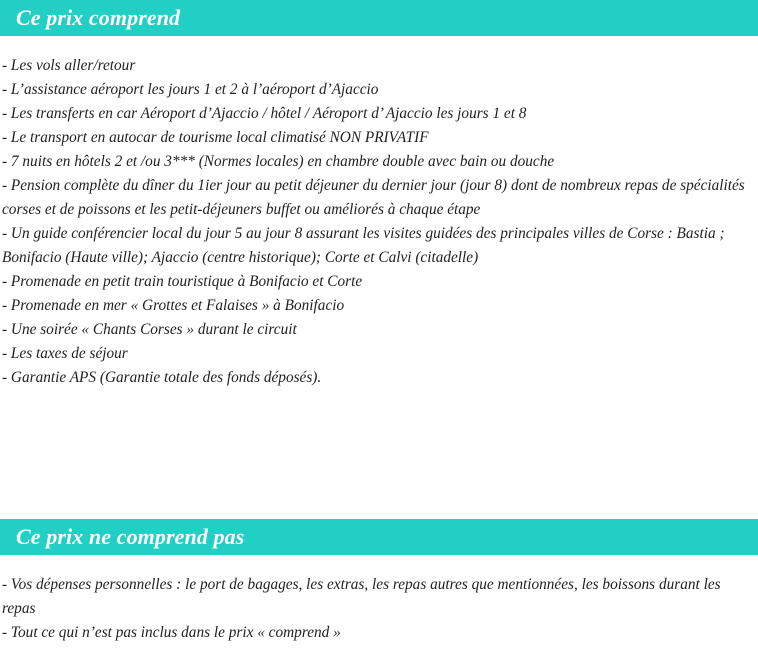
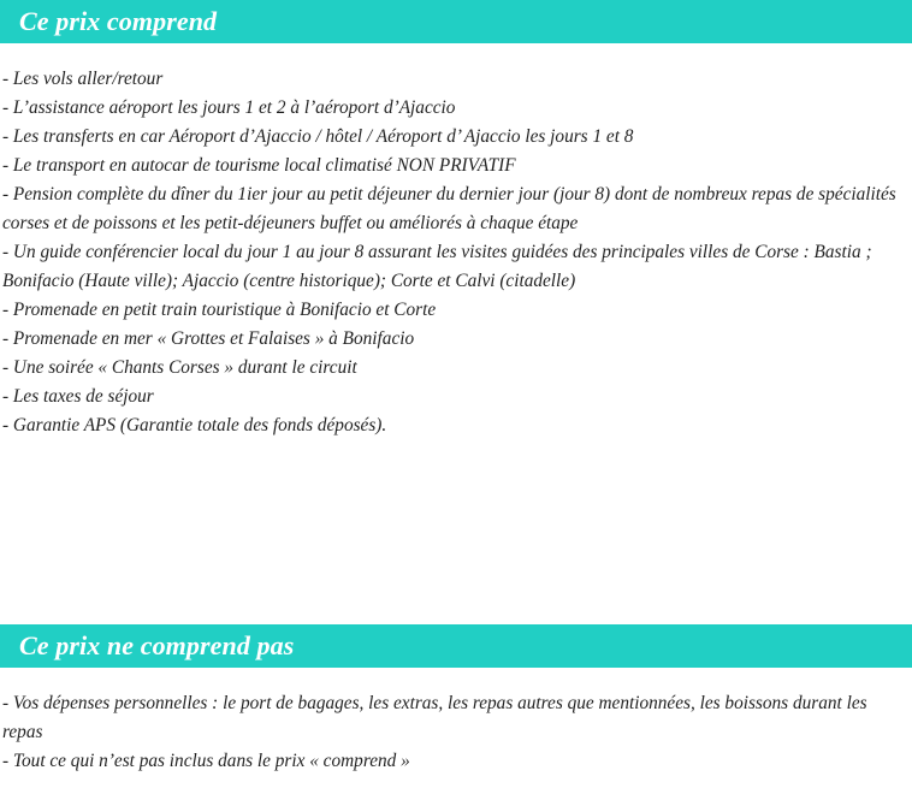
  Ce prix comprend
  - Les vols aller/retour
  - L’assistance aéroport les jours 1 et 2 à l’aéroport d’Ajaccio
  - Les transferts en car Aéroport d’Ajaccio / hôtel / Aéroport d’ Ajaccio les jours 1 et 8
  - Le transport en autocar de tourisme local climatisé NON PRIVATIF
- - 7 nuits en hôtels 2 et /ou 3*** (Normes locales) en chambre double avec bain ou douche
  - Pension complète du dîner du 1ier jour au petit déjeuner du dernier jour (jour 8) dont de nombreux repas de spécialités corses et de poissons et les petit-déjeuners buffet ou améliorés à chaque étape
- - Un guide conférencier local du jour 5 au jour 8 assurant les visites guidées des principales villes de Corse : Bastia ; Bonifacio (Haute ville); Ajaccio (centre historique); Corte et Calvi (citadelle)
+ - Un guide conférencier local du jour 1 au jour 8 assurant les visites guidées des principales villes de Corse : Bastia ; Bonifacio (Haute ville); Ajaccio (centre historique); Corte et Calvi (citadelle)
  - Promenade en petit train touristique à Bonifacio et Corte
  - Promenade en mer « Grottes et Falaises » à Bonifacio
  - Une soirée « Chants Corses » durant le circuit
  - Les taxes de séjour
  - Garantie APS (Garantie totale des fonds déposés).
  Ce prix ne comprend pas
  - Vos dépenses personnelles : le port de bagages, les extras, les repas autres que mentionnées, les boissons durant les repas
  - Tout ce qui n’est pas inclus dans le prix « comprend »
